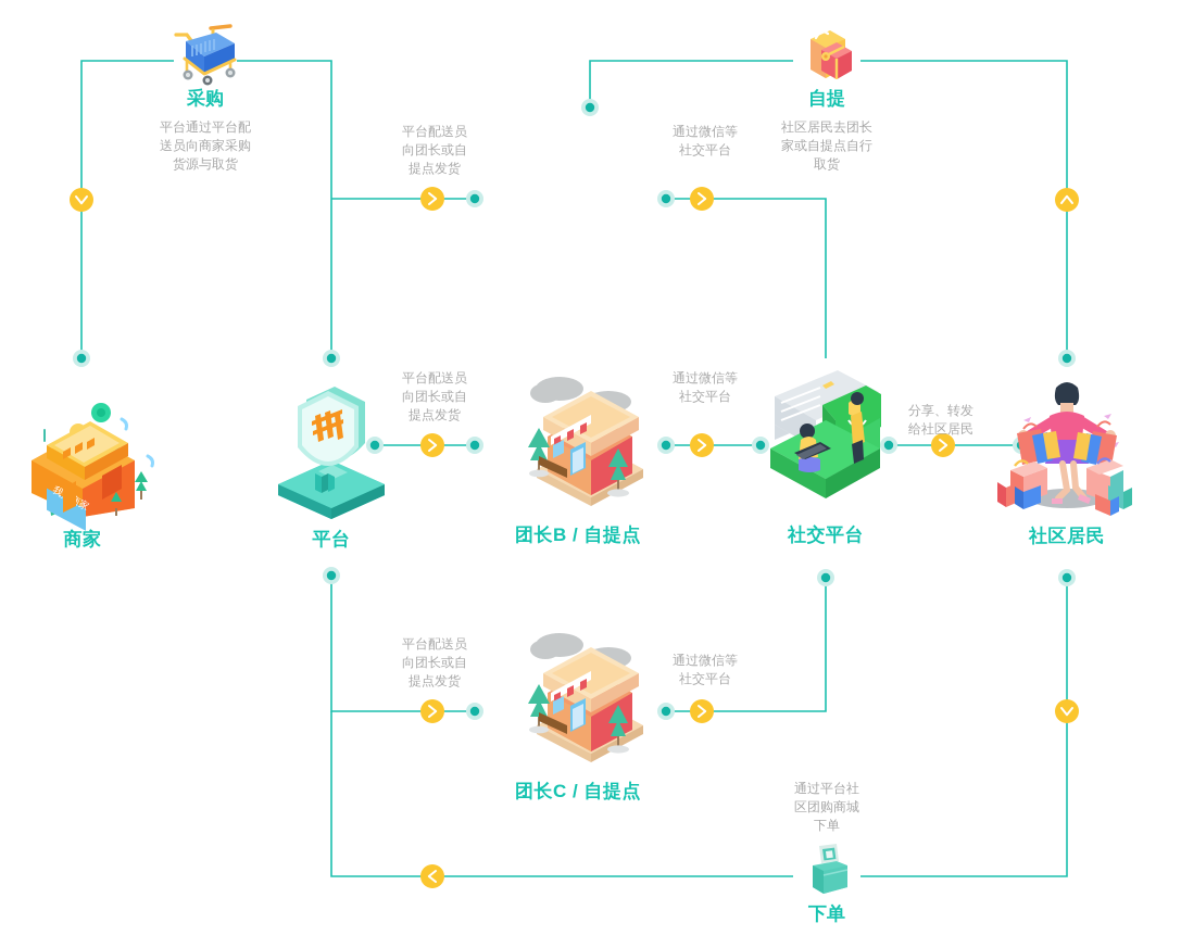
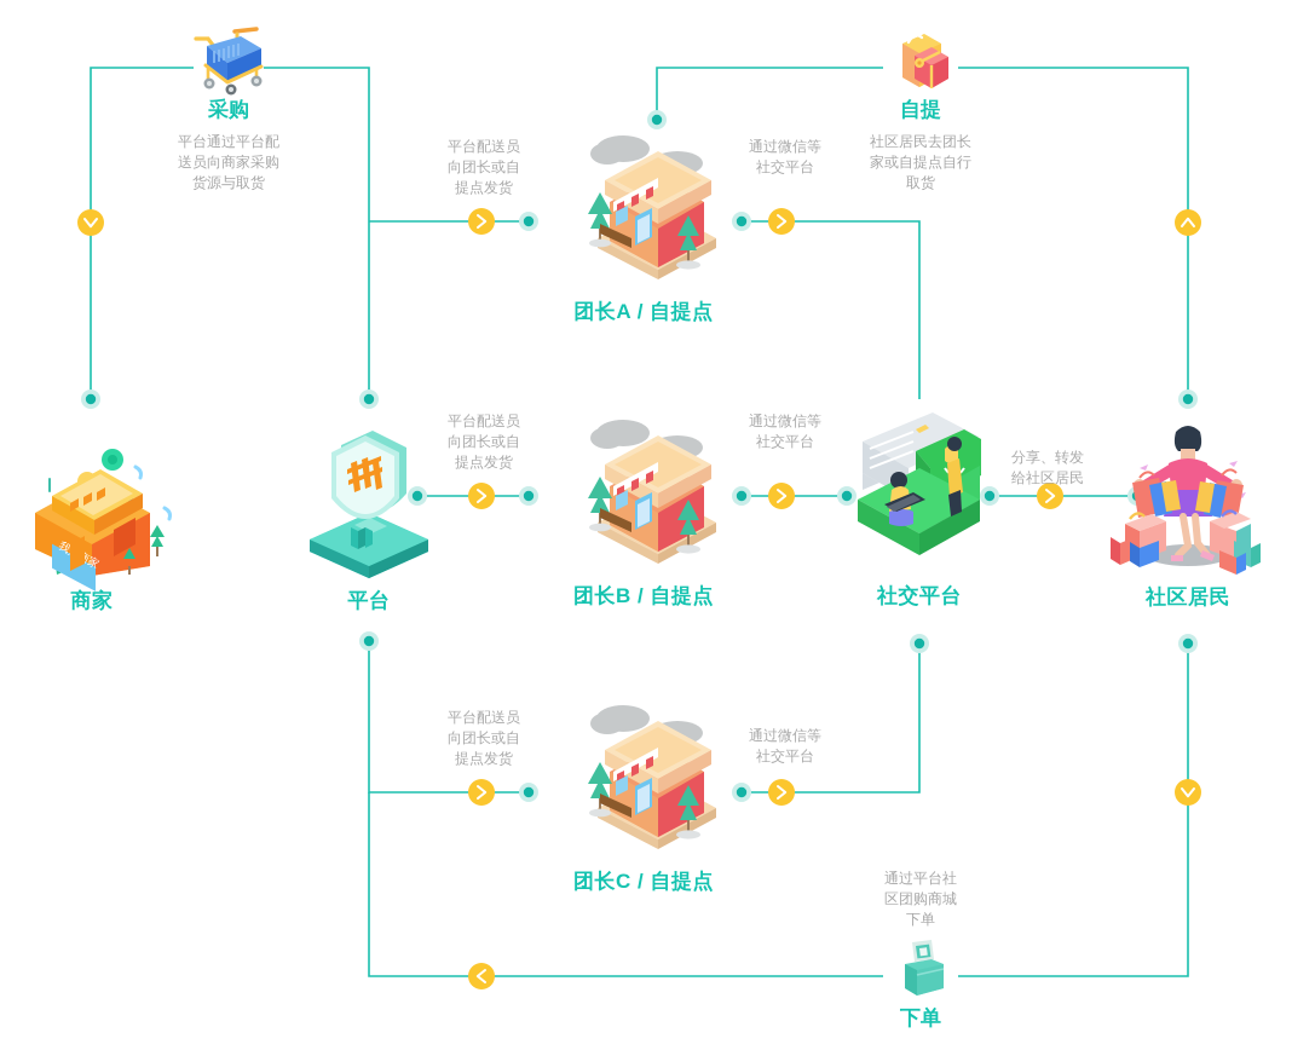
  采购
  平台通过平台配
  送员向商家采购
  货源与取货
  自提
  社区居民去团长
  家或自提点自行
  取货
  通过平台社
  区团购商城
  下单
  下单
  商家
  平台
+ 团长A / 自提点
  团长B / 自提点
  团长C / 自提点
  社交平台
  社区居民
  平台配送员
  向团长或自
  提点发货
  通过微信等
  社交平台
  平台配送员
  向团长或自
  提点发货
  通过微信等
  社交平台
  分享、转发
  给社区居民
  平台配送员
  向团长或自
  提点发货
  通过微信等
  社交平台
